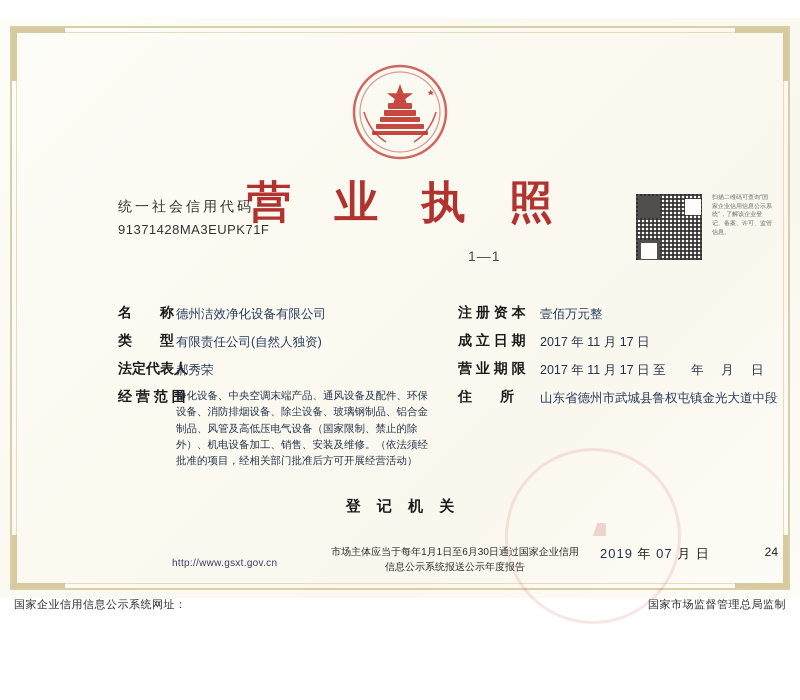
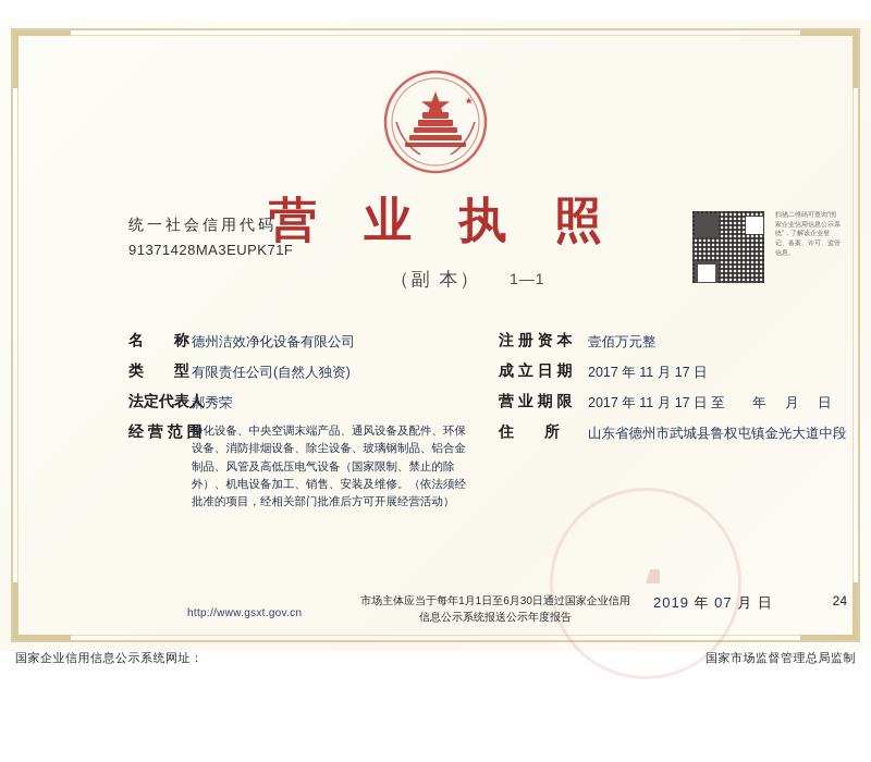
  营 业 执 照
+ （副 本）
  1—1
  统一社会信用代码
  91371428MA3EUPK71F
  名 称
  德州洁效净化设备有限公司
  注 册 资 本
  壹佰万元整
  类 型
  有限责任公司(自然人独资)
  成 立 日 期
  2017 年 11 月 17 日
  法定代表人
  郝秀荣
  营 业 期 限
  2017 年 11 月 17 日 至 年 月 日
  经 营 范 围
  净化设备、中央空调末端产品、通风设备及配件、环保设备、消防排烟设备、除尘设备、玻璃钢制品、铝合金制品、风管及高低压电气设备（国家限制、禁止的除外）、机电设备加工、销售、安装及维修。（依法须经批准的项目，经相关部门批准后方可开展经营活动）
  住 所
  山东省德州市武城县鲁权屯镇金光大道中段
- 登 记 机 关
  http://www.gsxt.gov.cn
  市场主体应当于每年1月1日至6月30日通过国家企业信用信息公示系统报送公示年度报告
  2019 年 07 月 日
  24
  国家企业信用信息公示系统网址：
  国家市场监督管理总局监制
